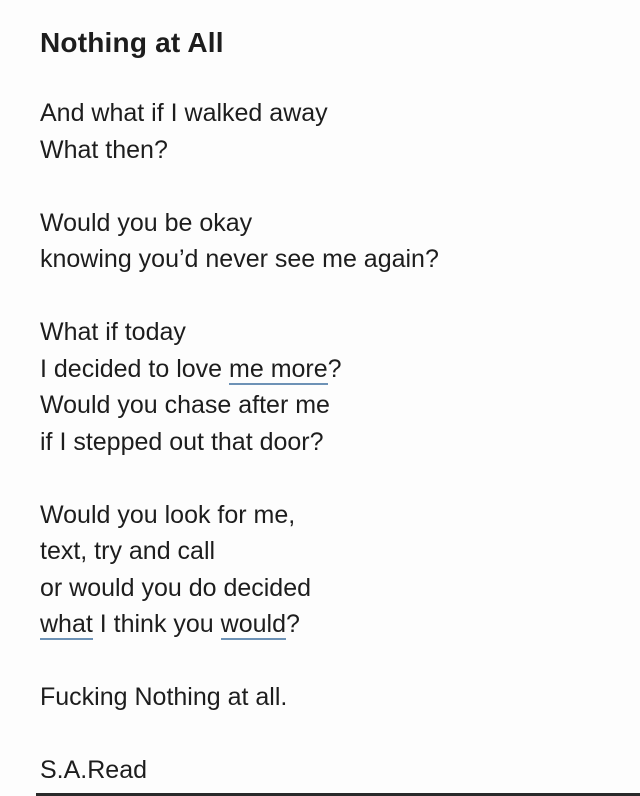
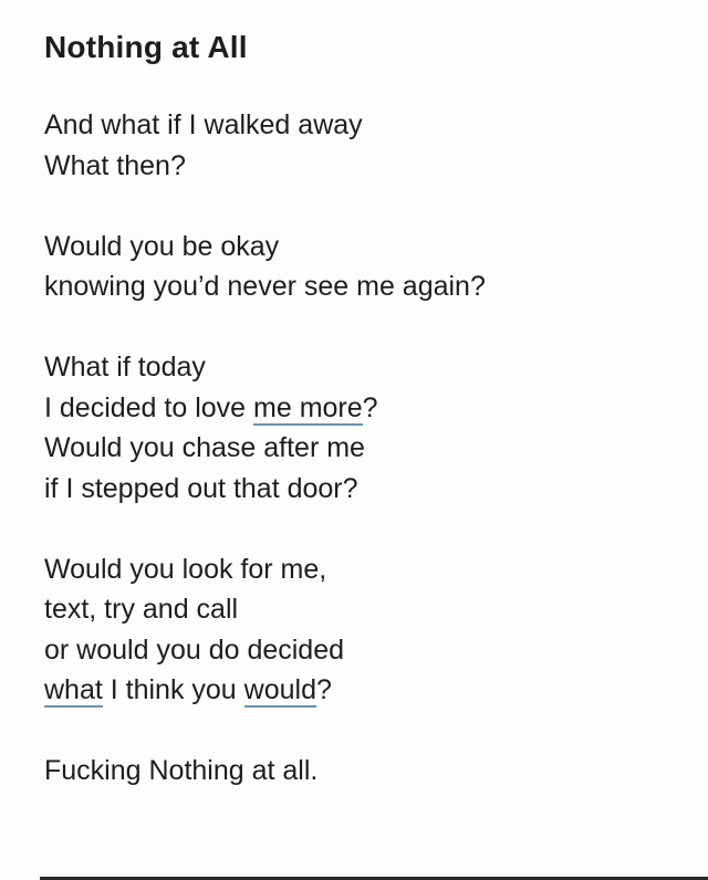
  Nothing at All
  And what if I walked away
  What then?
  Would you be okay
  knowing you’d never see me again?
  What if today
  I decided to love me more?
  Would you chase after me
  if I stepped out that door?
  Would you look for me,
  text, try and call
  or would you do decided
  what I think you would?
  Fucking Nothing at all.
- S.A.Read
